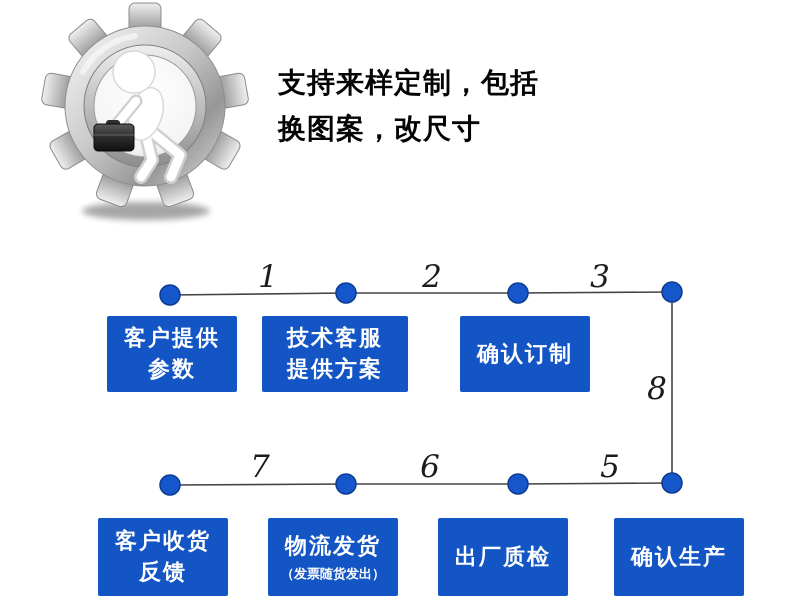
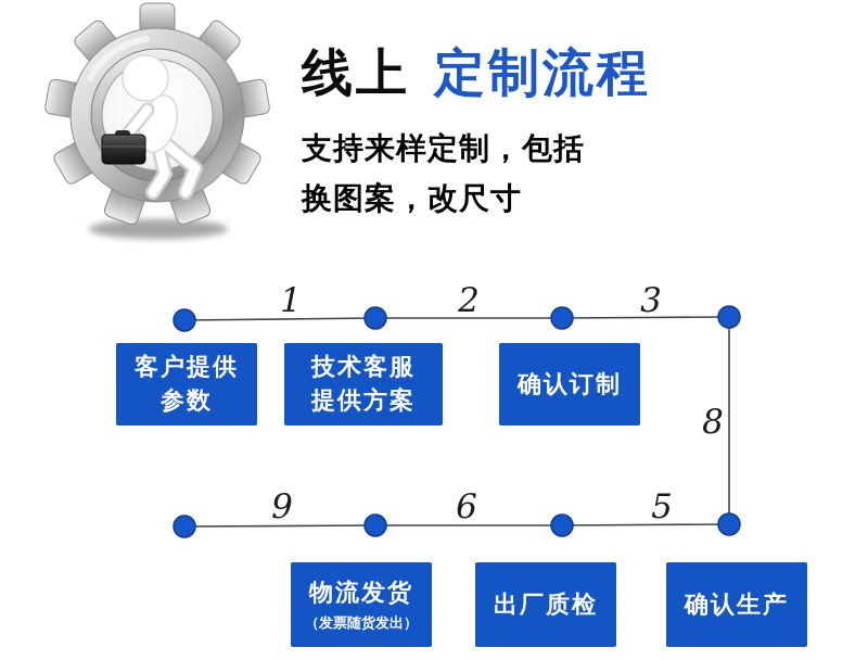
+ 线上 定制流程
  支持来样定制，包括
  换图案，改尺寸
  1
  2
  3
  8
  5
  6
- 7
+ 9
  客户提供
  参数
  技术客服
  提供方案
  确认订制
- 客户收货
- 反馈
  物流发货
  （发票随货发出）
  出厂质检
  确认生产
